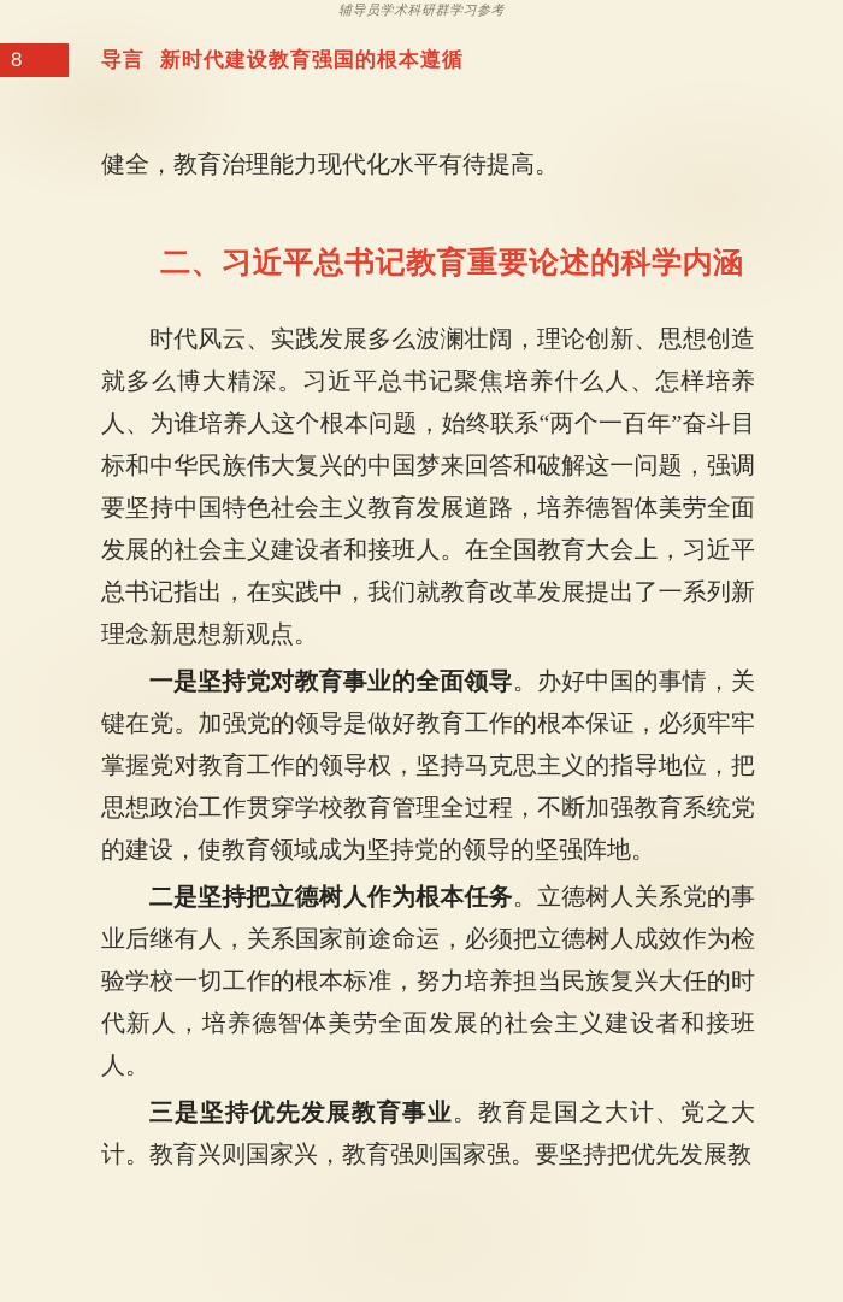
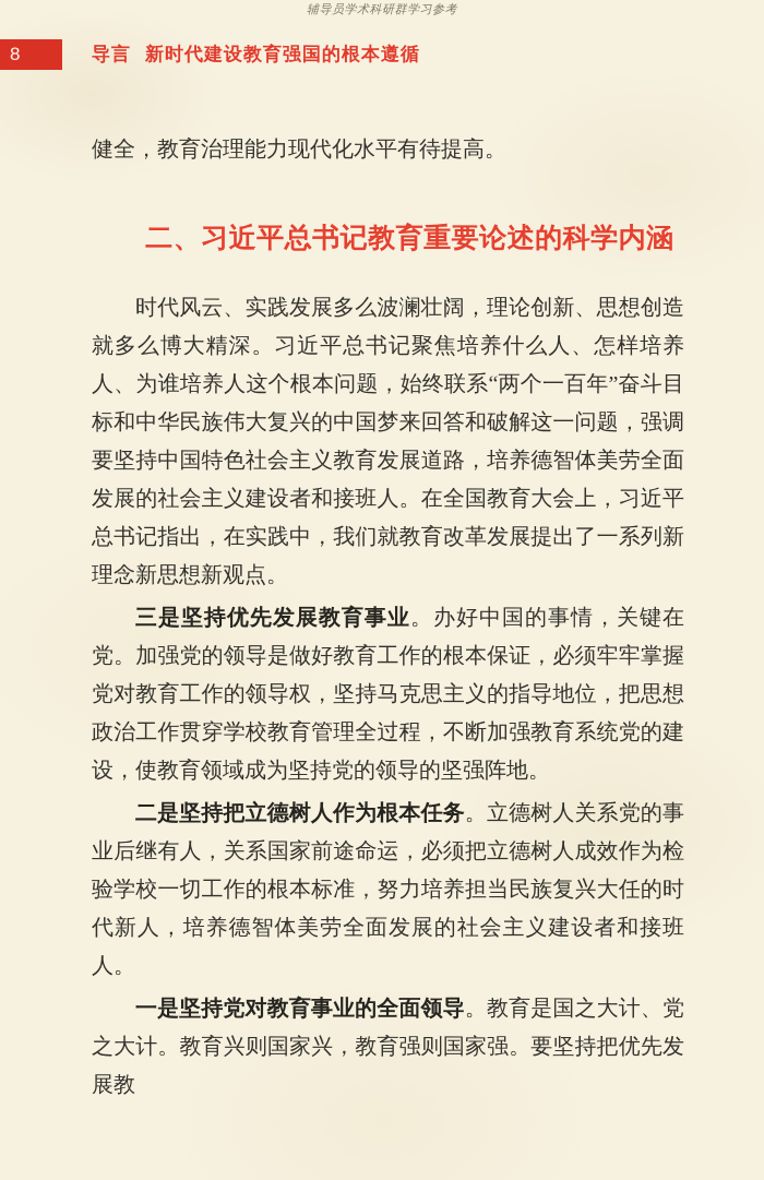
  辅导员学术科研群学习参考
  8
  导言 新时代建设教育强国的根本遵循
  健全，教育治理能力现代化水平有待提高。
  二、习近平总书记教育重要论述的科学内涵
  时代风云、实践发展多么波澜壮阔，理论创新、思想创造就多么博大精深。习近平总书记聚焦培养什么人、怎样培养人、为谁培养人这个根本问题，始终联系“两个一百年”奋斗目标和中华民族伟大复兴的中国梦来回答和破解这一问题，强调要坚持中国特色社会主义教育发展道路，培养德智体美劳全面发展的社会主义建设者和接班人。在全国教育大会上，习近平总书记指出，在实践中，我们就教育改革发展提出了一系列新理念新思想新观点。
- 一是坚持党对教育事业的全面领导。办好中国的事情，关键在党。加强党的领导是做好教育工作的根本保证，必须牢牢掌握党对教育工作的领导权，坚持马克思主义的指导地位，把思想政治工作贯穿学校教育管理全过程，不断加强教育系统党的建设，使教育领域成为坚持党的领导的坚强阵地。
+ 三是坚持优先发展教育事业。办好中国的事情，关键在党。加强党的领导是做好教育工作的根本保证，必须牢牢掌握党对教育工作的领导权，坚持马克思主义的指导地位，把思想政治工作贯穿学校教育管理全过程，不断加强教育系统党的建设，使教育领域成为坚持党的领导的坚强阵地。
  二是坚持把立德树人作为根本任务。立德树人关系党的事业后继有人，关系国家前途命运，必须把立德树人成效作为检验学校一切工作的根本标准，努力培养担当民族复兴大任的时代新人，培养德智体美劳全面发展的社会主义建设者和接班人。
- 三是坚持优先发展教育事业。教育是国之大计、党之大计。教育兴则国家兴，教育强则国家强。要坚持把优先发展教
+ 一是坚持党对教育事业的全面领导。教育是国之大计、党之大计。教育兴则国家兴，教育强则国家强。要坚持把优先发展教
